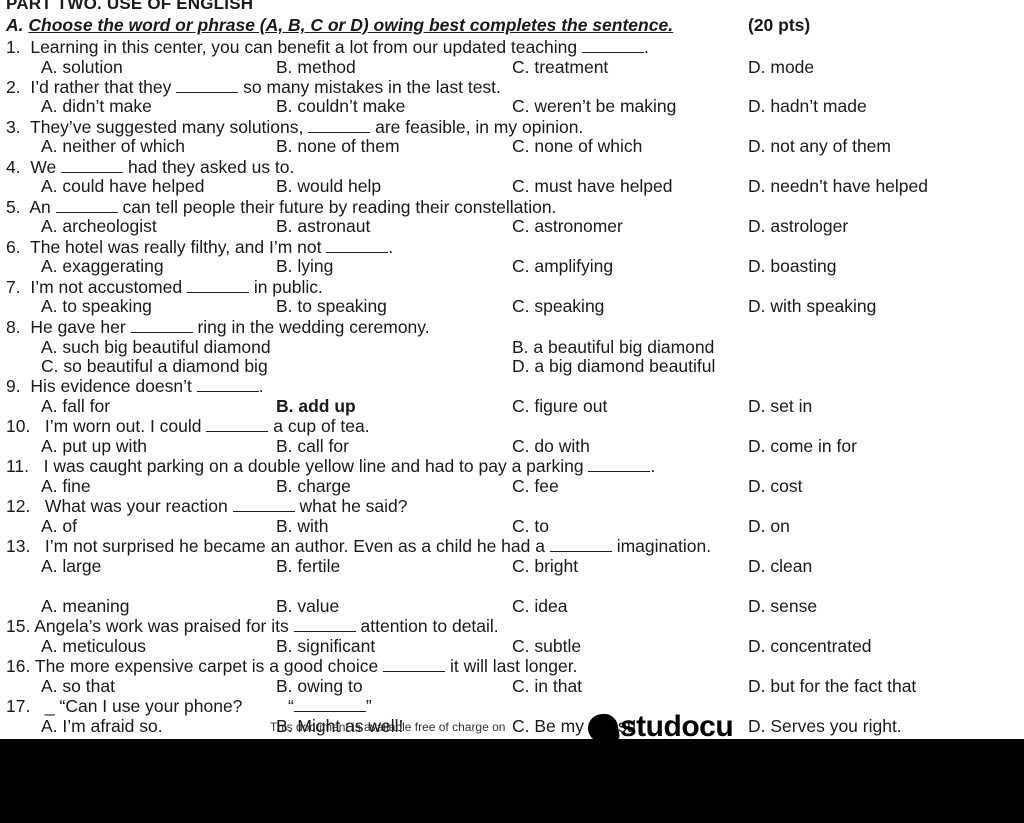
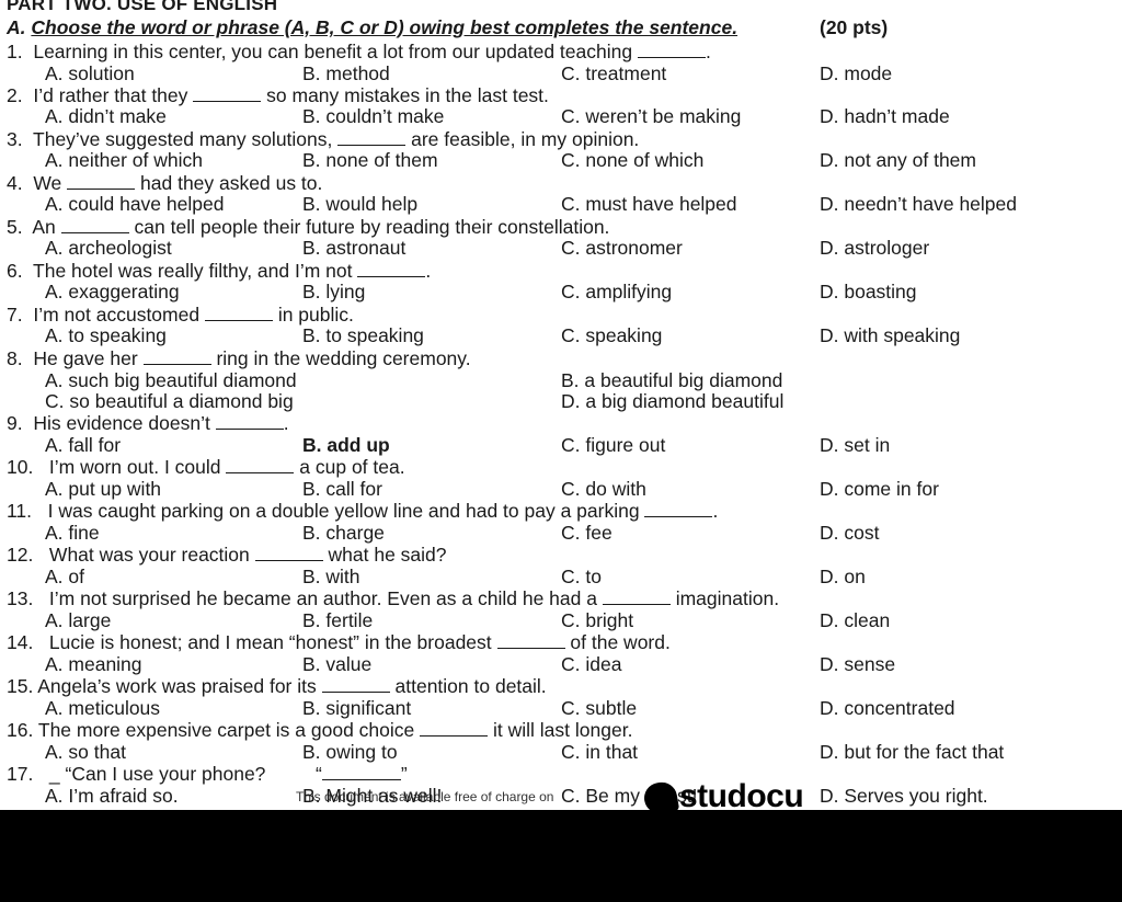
  PART TWO. USE OF ENGLISH
  A. Choose the word or phrase (A, B, C or D) owing best completes the sentence.
  (20 pts)
  1. Learning in this center, you can benefit a lot from our updated teaching .
  A. solution
  B. method
  C. treatment
  D. mode
  2. I’d rather that they so many mistakes in the last test.
  A. didn’t make
  B. couldn’t make
  C. weren’t be making
  D. hadn’t made
  3. They’ve suggested many solutions, are feasible, in my opinion.
  A. neither of which
  B. none of them
  C. none of which
  D. not any of them
  4. We had they asked us to.
  A. could have helped
  B. would help
  C. must have helped
  D. needn’t have helped
  5. An can tell people their future by reading their constellation.
  A. archeologist
  B. astronaut
  C. astronomer
  D. astrologer
  6. The hotel was really filthy, and I’m not .
  A. exaggerating
  B. lying
  C. amplifying
  D. boasting
  7. I’m not accustomed in public.
  A. to speaking
  B. to speaking
  C. speaking
  D. with speaking
  8. He gave her ring in the wedding ceremony.
  A. such big beautiful diamond
  B. a beautiful big diamond
  C. so beautiful a diamond big
  D. a big diamond beautiful
  9. His evidence doesn’t .
  A. fall for
  B. add up
  C. figure out
  D. set in
  10. I’m worn out. I could a cup of tea.
  A. put up with
  B. call for
  C. do with
  D. come in for
  11. I was caught parking on a double yellow line and had to pay a parking .
  A. fine
  B. charge
  C. fee
  D. cost
  12. What was your reaction what he said?
  A. of
  B. with
  C. to
  D. on
  13. I’m not surprised he became an author. Even as a child he had a imagination.
  A. large
  B. fertile
  C. bright
  D. clean
+ 14. Lucie is honest; and I mean “honest” in the broadest of the word.
  A. meaning
  B. value
  C. idea
  D. sense
  15. Angela’s work was praised for its attention to detail.
  A. meticulous
  B. significant
  C. subtle
  D. concentrated
  16. The more expensive carpet is a good choice it will last longer.
  A. so that
  B. owing to
  C. in that
  D. but for the fact that
  17. _ “Can I use your phone?
  “ ”
  A. I’m afraid so.
  This document is available free of charge on
  B. Might as well!
  C. Be myst!
  D. Serves you right.
  studocu
